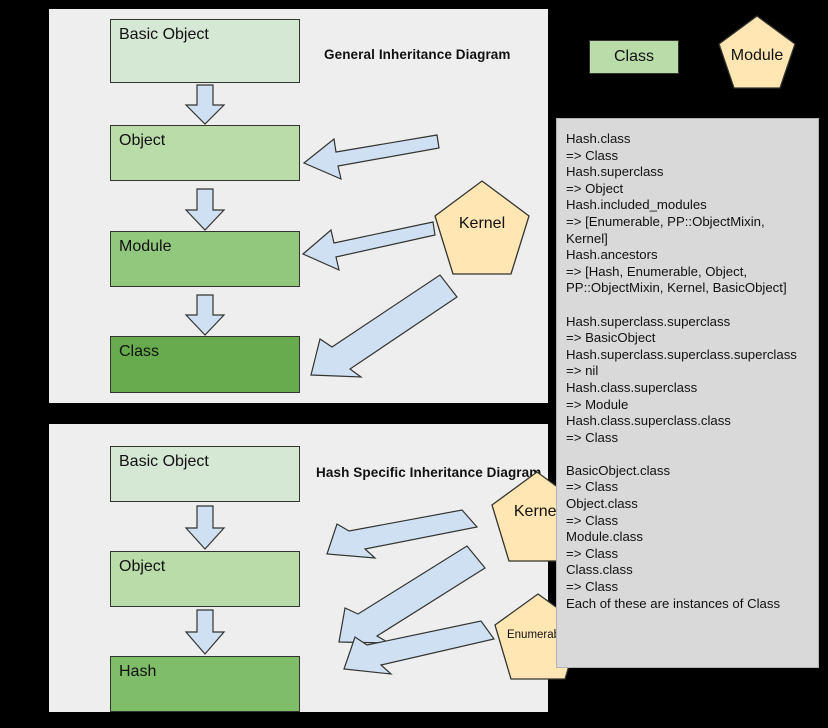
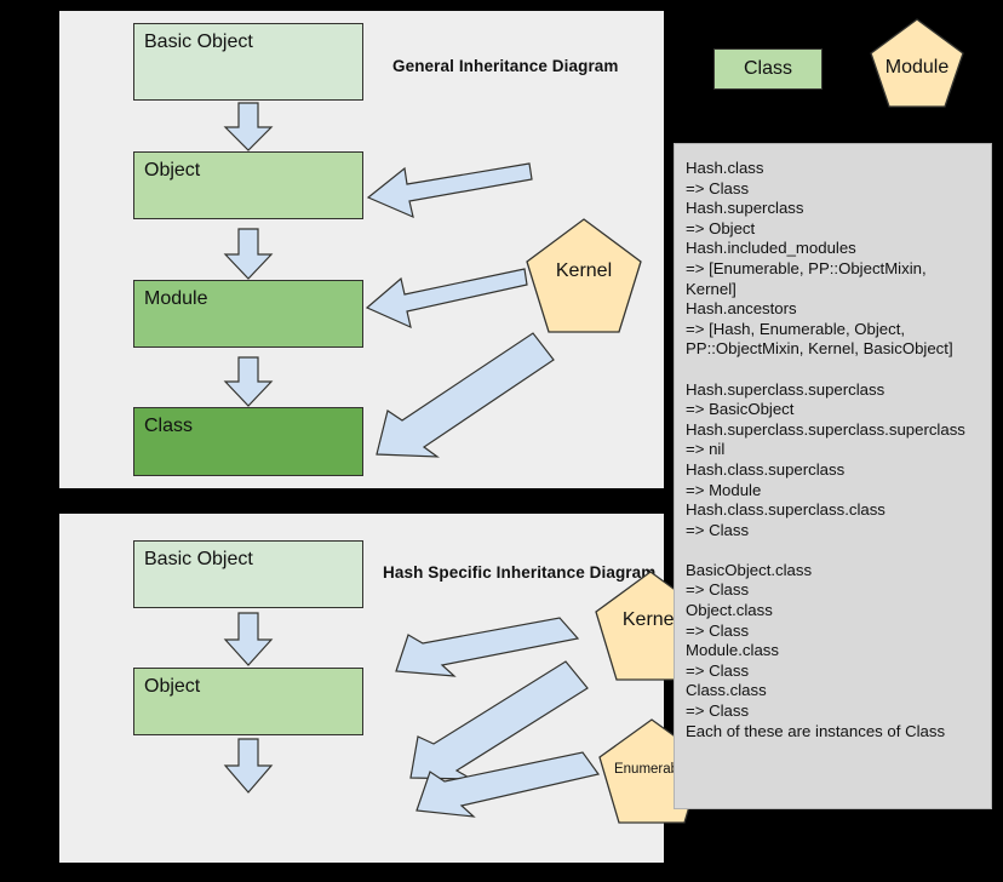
  Class
  Module
  General Inheritance Diagram
  Basic Object
  Object
  Module
  Class
  Kernel
  Hash Specific Inheritance Diagra
  Basic Object
  Object
- Hash
  Kerne
  Enumera
  Hash.class
  => Class
  Hash.superclass
  => Object
  Hash.included_modules
  => [Enumerable, PP::ObjectMixin,
  Kernel]
  Hash.ancestors
  => [Hash, Enumerable, Object,
  PP::ObjectMixin, Kernel, BasicObject]
  Hash.superclass.superclass
  => BasicObject
  Hash.superclass.superclass.superclass
  => nil
  Hash.class.superclass
  => Module
  Hash.class.superclass.class
  => Class
  BasicObject.class
  => Class
  Object.class
  => Class
  Module.class
  => Class
  Class.class
  => Class
  Each of these are instances of Class
